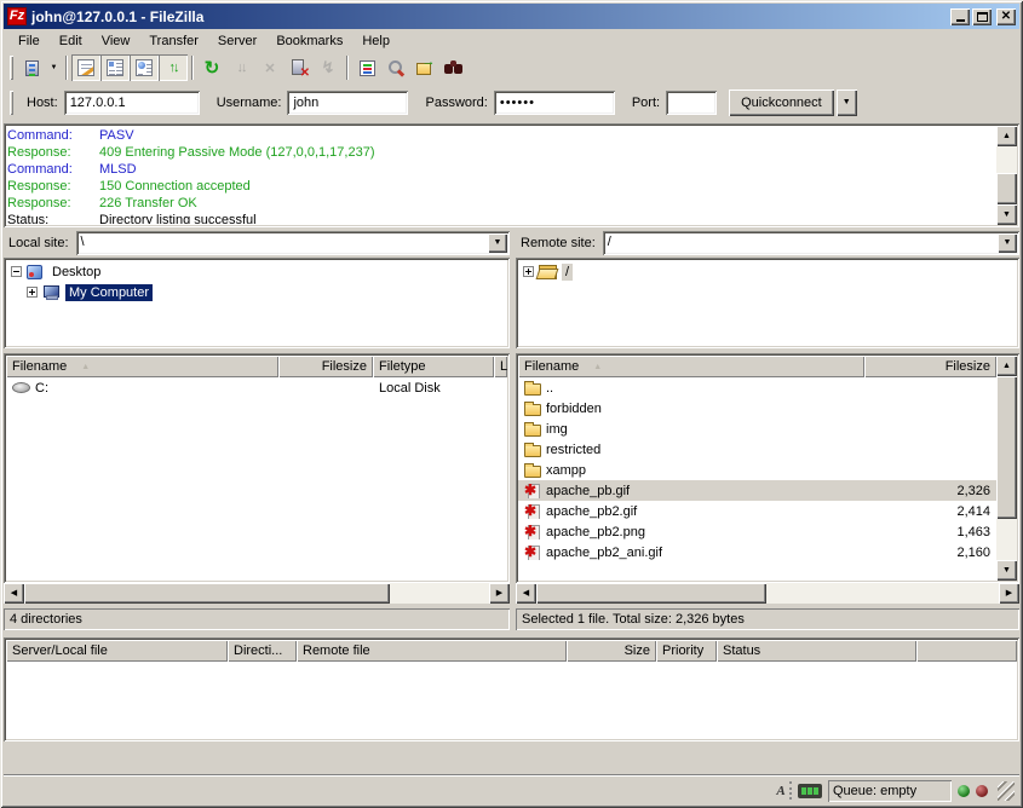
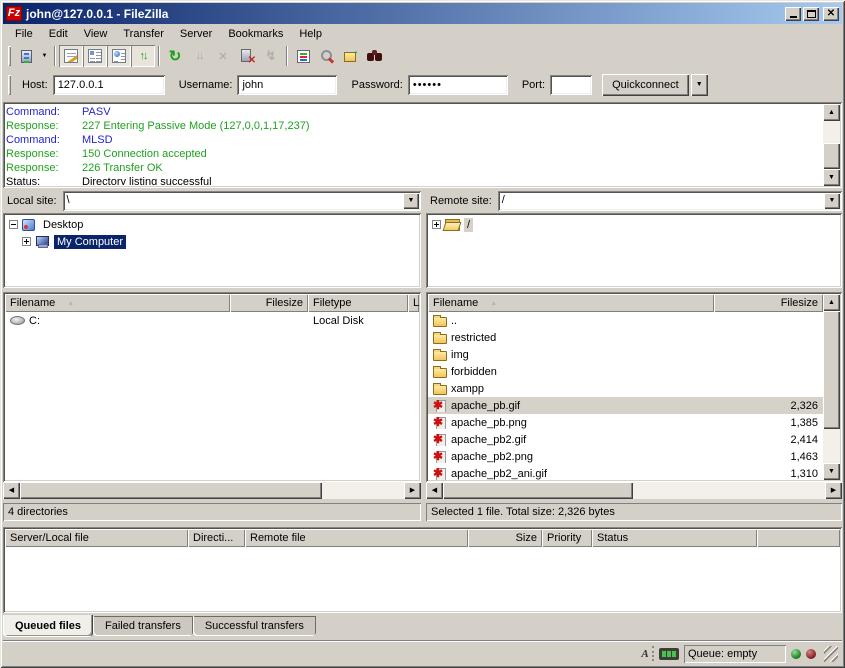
  Fz
  john@127.0.0.1 - FileZilla
  File
  Edit
  View
  Transfer
  Server
  Bookmarks
  Help
  Host:
  127.0.0.1
  Username:
  john
  Password:
  ••••••
  Port:
  Quickconnect
  Command:
  PASV
  Response:
- 409 Entering Passive Mode (127,0,0,1,17,237)
+ 227 Entering Passive Mode (127,0,0,1,17,237)
  Command:
  MLSD
  Response:
  150 Connection accepted
  Response:
  226 Transfer OK
  Status:
  Directory listing successful
  Local site:
  \
  Desktop
  My Computer
  Filename
  Filesize
  Filetype
  L
  C:
  Local Disk
  4 directories
  Remote site:
  /
  /
  Filename
  Filesize
  ..
- forbidden
+ restricted
  img
- restricted
+ forbidden
  xampp
  apache_pb.gif
  2,326
+ apache_pb.png
+ 1,385
  apache_pb2.gif
  2,414
  apache_pb2.png
  1,463
  apache_pb2_ani.gif
- 2,160
+ 1,310
  Selected 1 file. Total size: 2,326 bytes
  Server/Local file
  Directi...
  Remote file
  Size
  Priority
  Status
+ Queued files
+ Failed transfers
+ Successful transfers
  A
  Queue: empty
